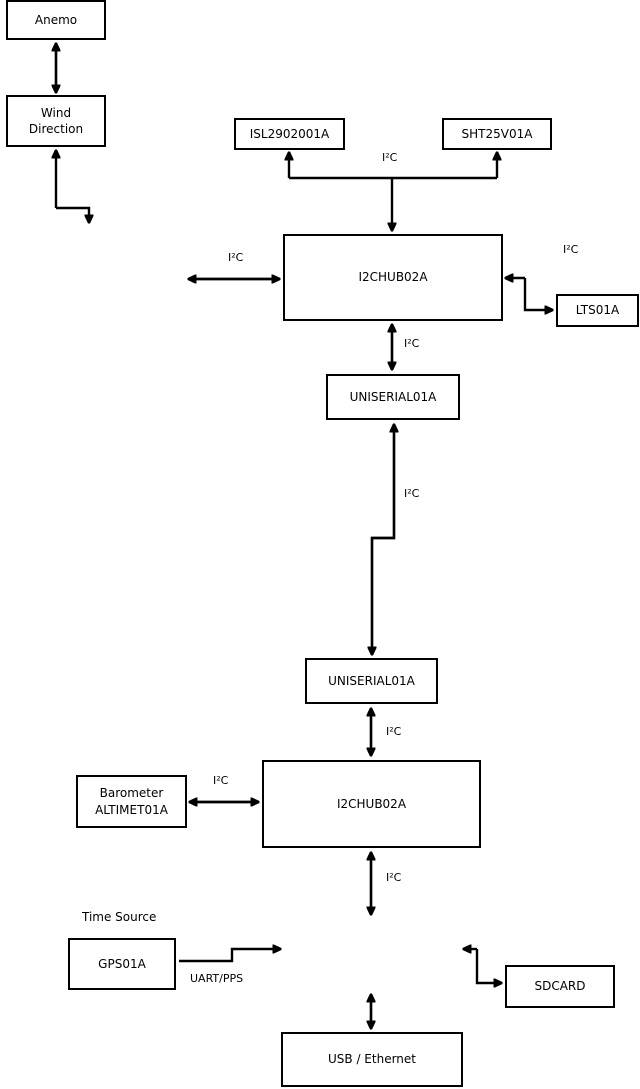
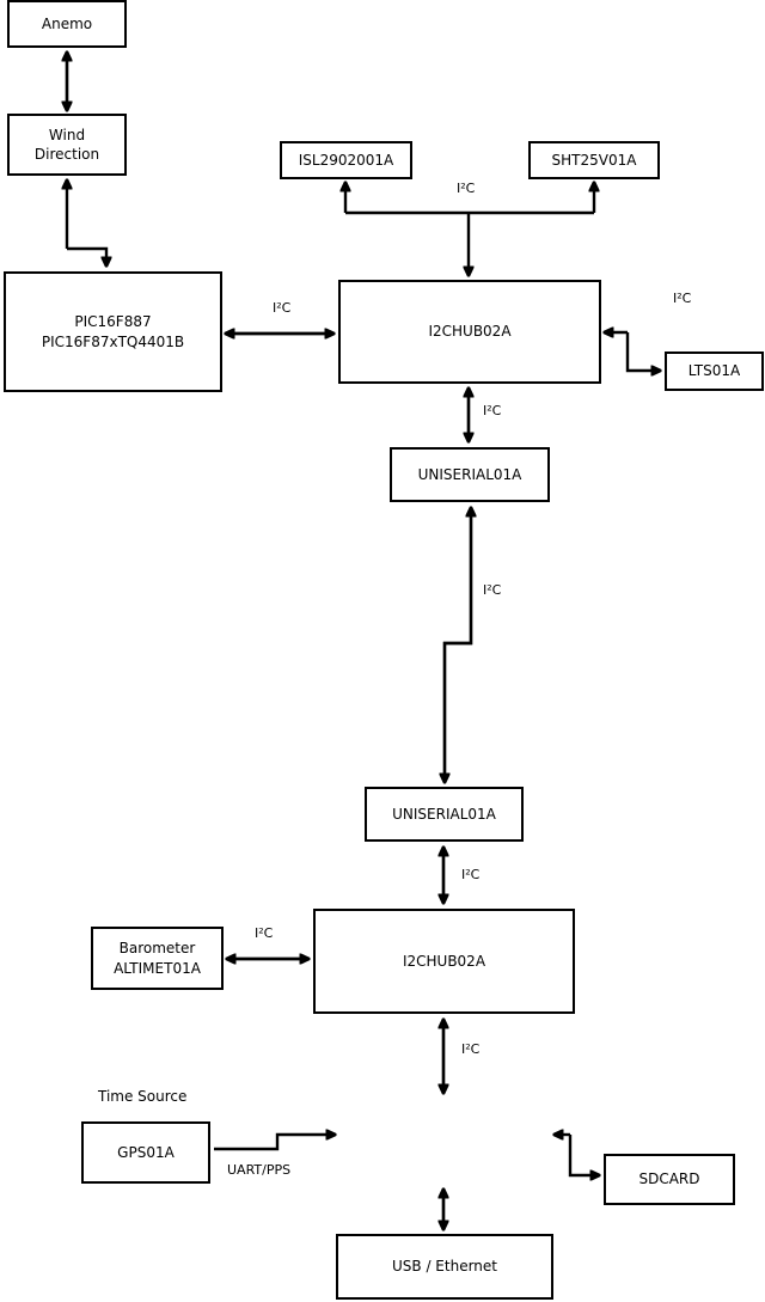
  Anemo
  Wind
  Direction
+ PIC16F887
+ PIC16F87xTQ4401B
  ISL2902001A
  SHT25V01A
  I2CHUB02A
  LTS01A
  UNISERIAL01A
  UNISERIAL01A
  Barometer
  ALTIMET01A
  I2CHUB02A
  GPS01A
  SDCARD
  USB / Ethernet
  I²C
  I²C
  I²C
  I²C
  I²C
  I²C
  I²C
  I²C
  UART/PPS
  Time Source
